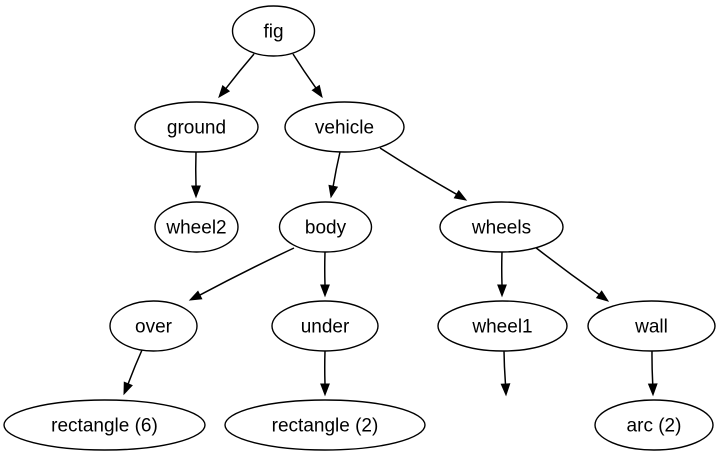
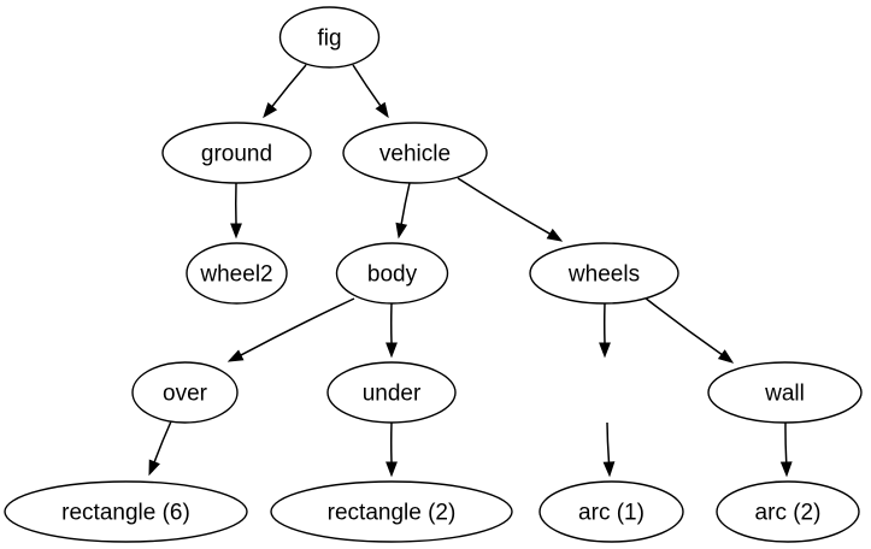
  fig
  ground
  vehicle
  wheel2
  body
  wheels
  over
  under
- wheel1
  wall
  rectangle (6)
  rectangle (2)
+ arc (1)
  arc (2)
